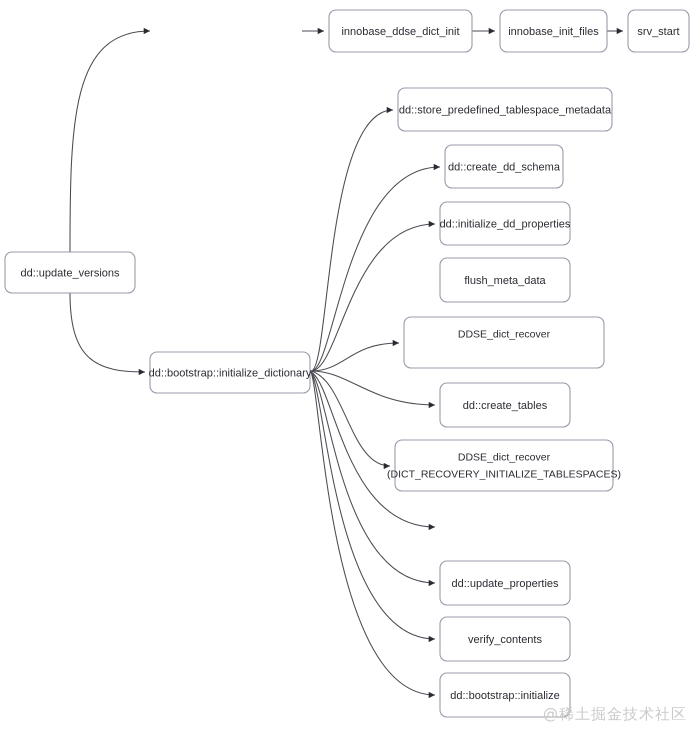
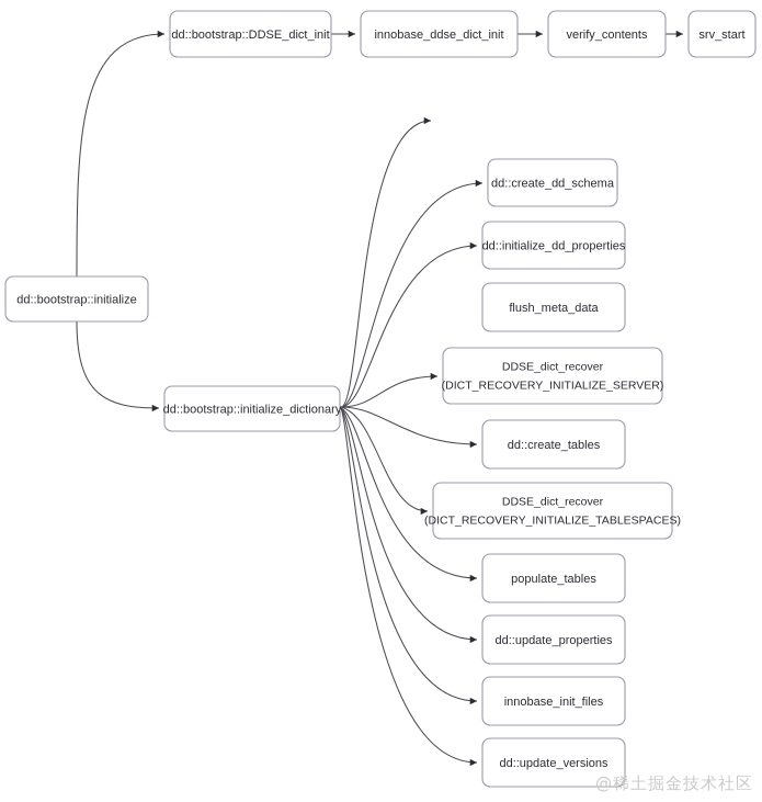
+ dd::bootstrap::DDSE_dict_init
  innobase_ddse_dict_init
- innobase_init_files
+ verify_contents
  srv_start
- dd::update_versions
+ dd::bootstrap::initialize
  dd::bootstrap::initialize_dictionary
- dd::store_predefined_tablespace_metadata
  dd::create_dd_schema
  dd::initialize_dd_properties
  flush_meta_data
  DDSE_dict_recover
+ (DICT_RECOVERY_INITIALIZE_SERVER)
  dd::create_tables
  DDSE_dict_recover
  (DICT_RECOVERY_INITIALIZE_TABLESPACES)
+ populate_tables
  dd::update_properties
- verify_contents
+ innobase_init_files
- dd::bootstrap::initialize
+ dd::update_versions
  @稀土掘金技术社区
